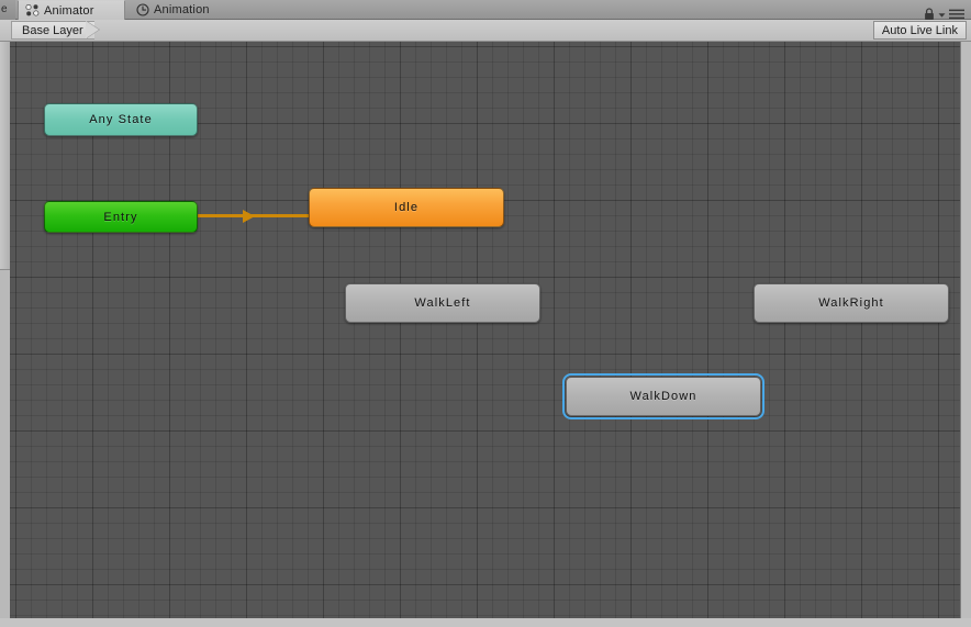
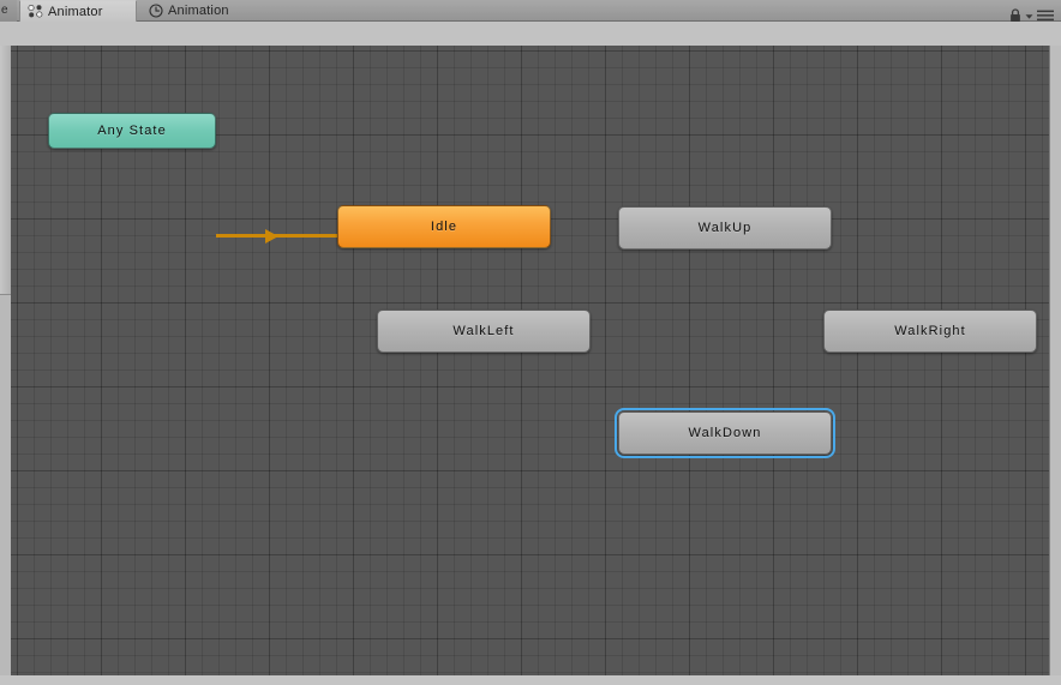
  e
  Animator
  Animation
- Base Layer
- Auto Live Link
  Any State
- Entry
  Idle
+ WalkUp
  WalkLeft
  WalkRight
  WalkDown
